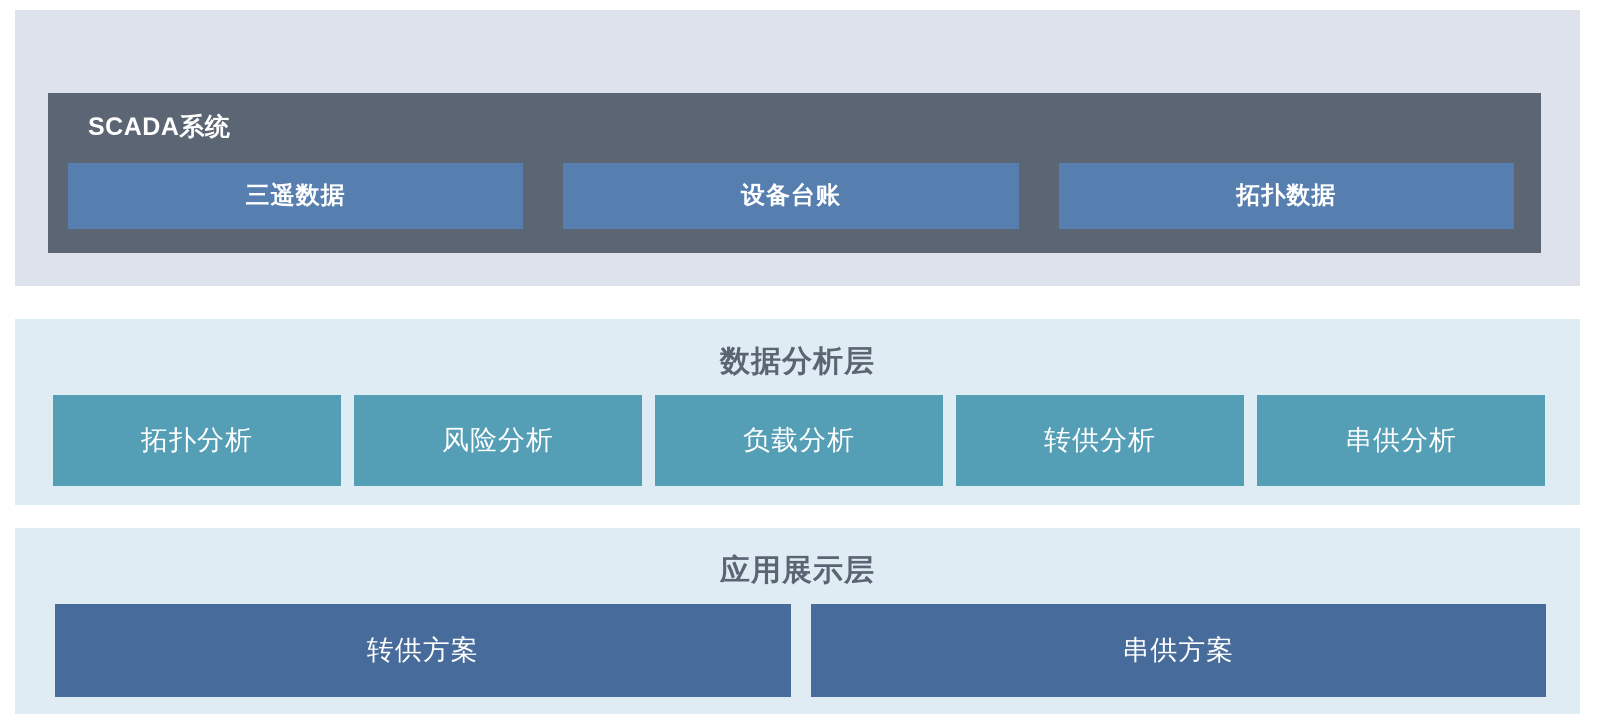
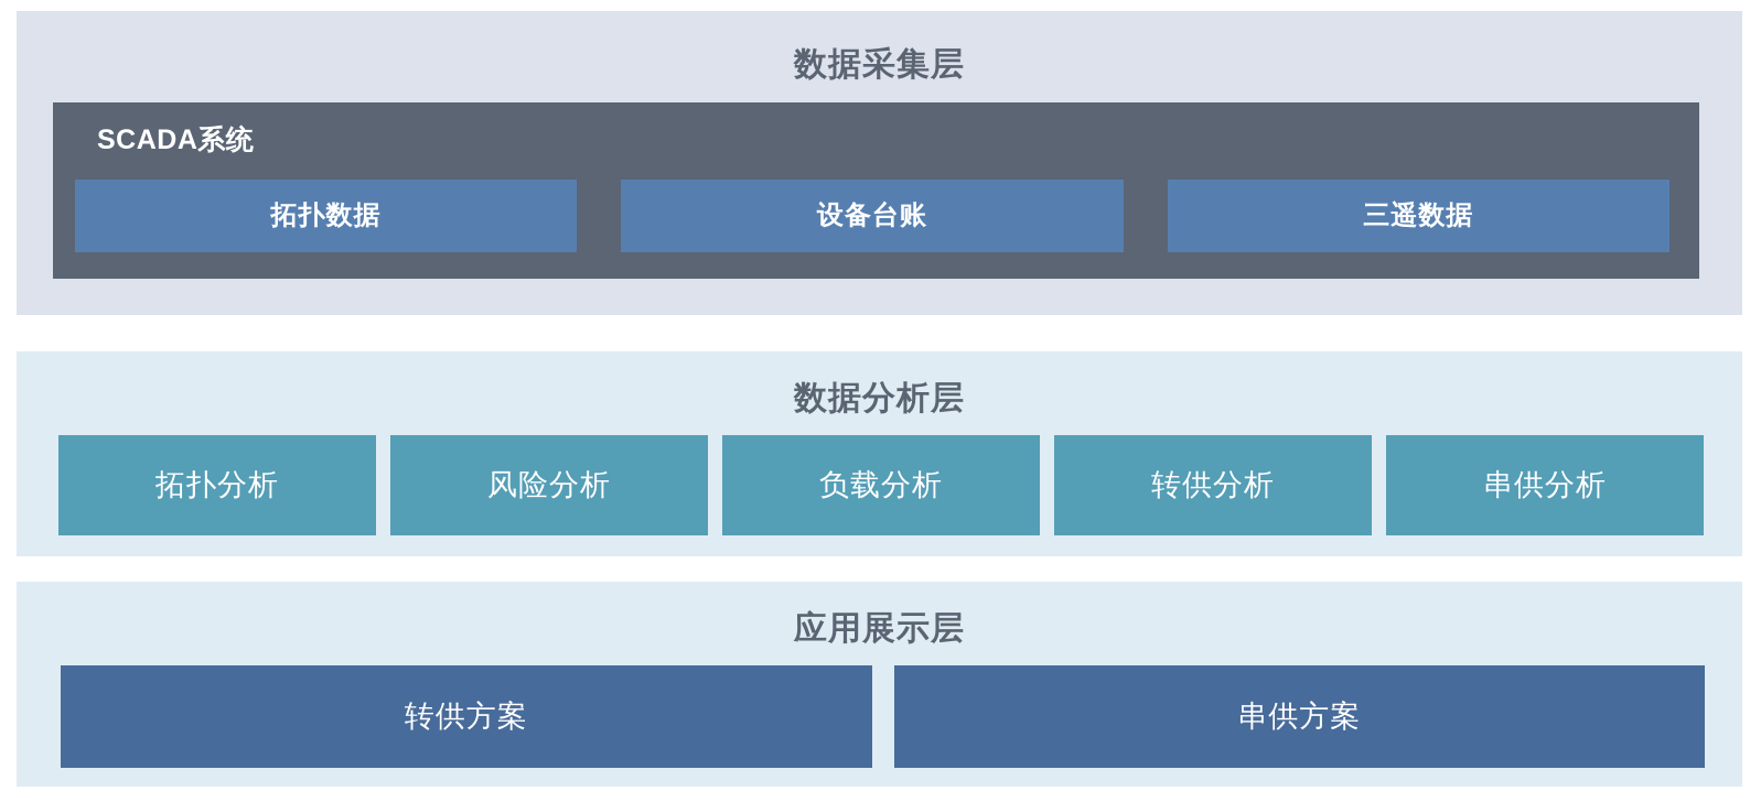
+ 数据采集层
  SCADA系统
- 三遥数据
+ 拓扑数据
  设备台账
- 拓扑数据
+ 三遥数据
  数据分析层
  拓扑分析
  风险分析
  负载分析
  转供分析
  串供分析
  应用展示层
  转供方案
  串供方案
